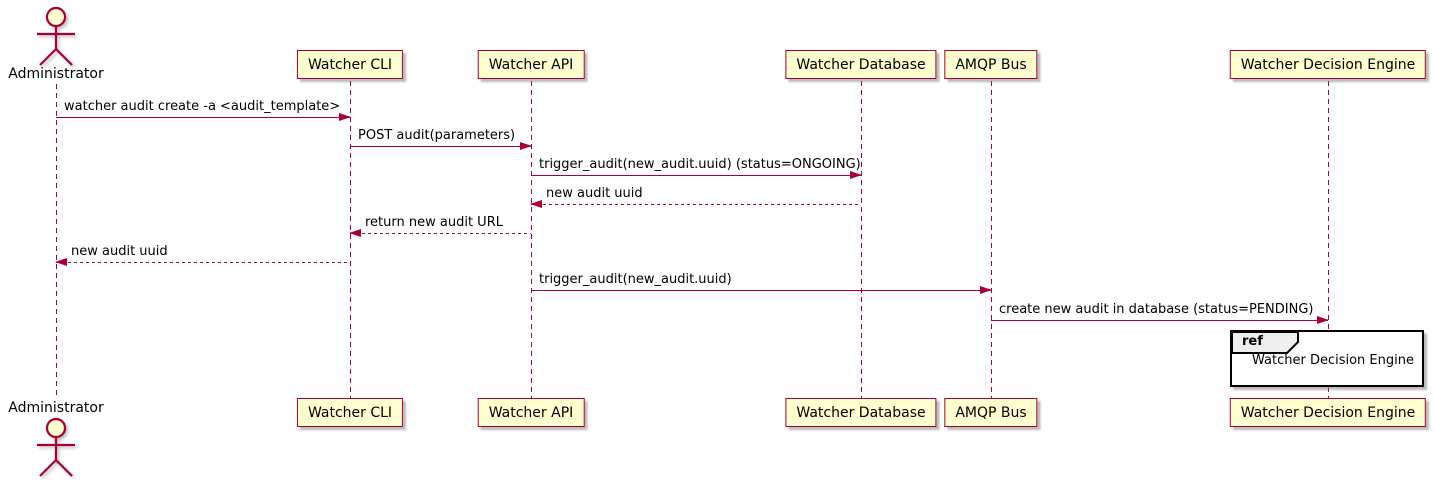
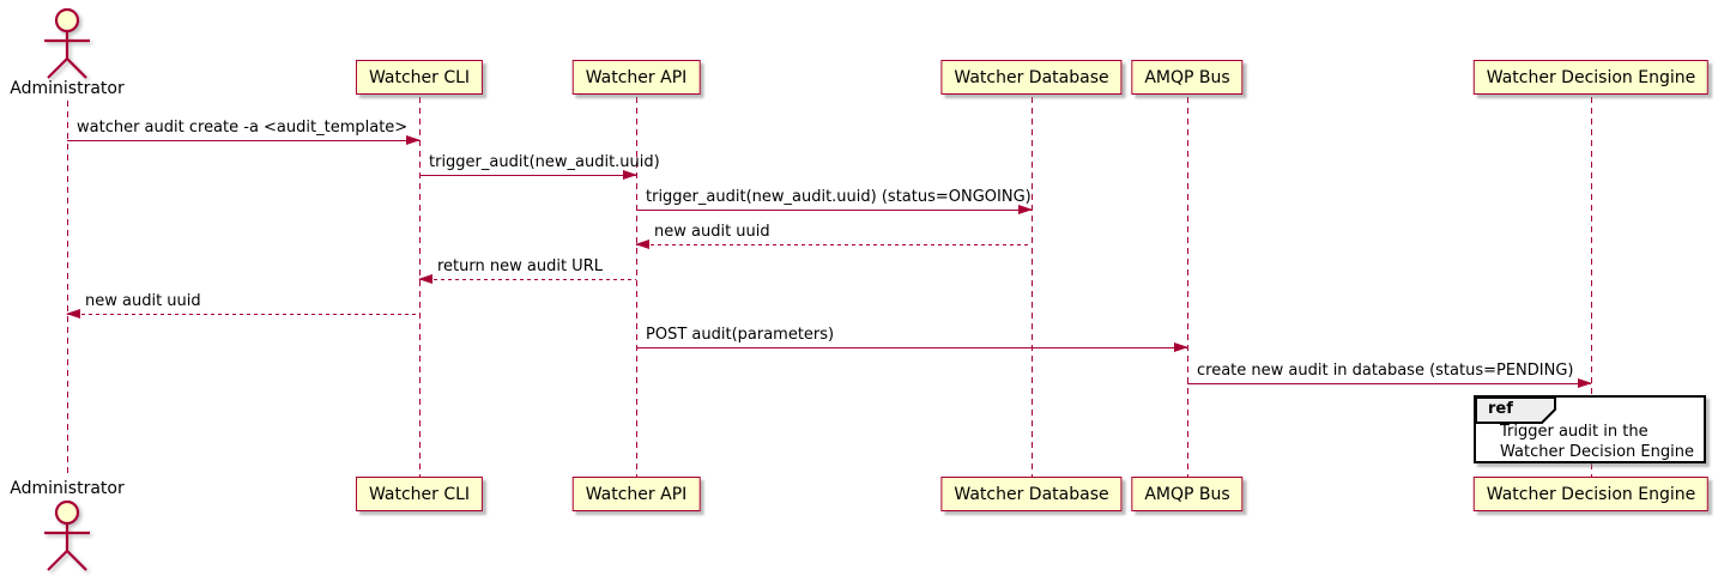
  Administrator
  Administrator
  Watcher CLI
  Watcher API
  Watcher Database
  AMQP Bus
  Watcher Decision Engine
  Watcher CLI
  Watcher API
  Watcher Database
  AMQP Bus
  Watcher Decision Engine
  watcher audit create -a <audit_template>
- POST audit(parameters)
+ trigger_audit(new_audit.uuid)
  trigger_audit(new_audit.uuid) (status=ONGOING)
  new audit uuid
  return new audit URL
  new audit uuid
- trigger_audit(new_audit.uuid)
+ POST audit(parameters)
  create new audit in database (status=PENDING)
  ref
+ Trigger audit in the
  Watcher Decision Engine
